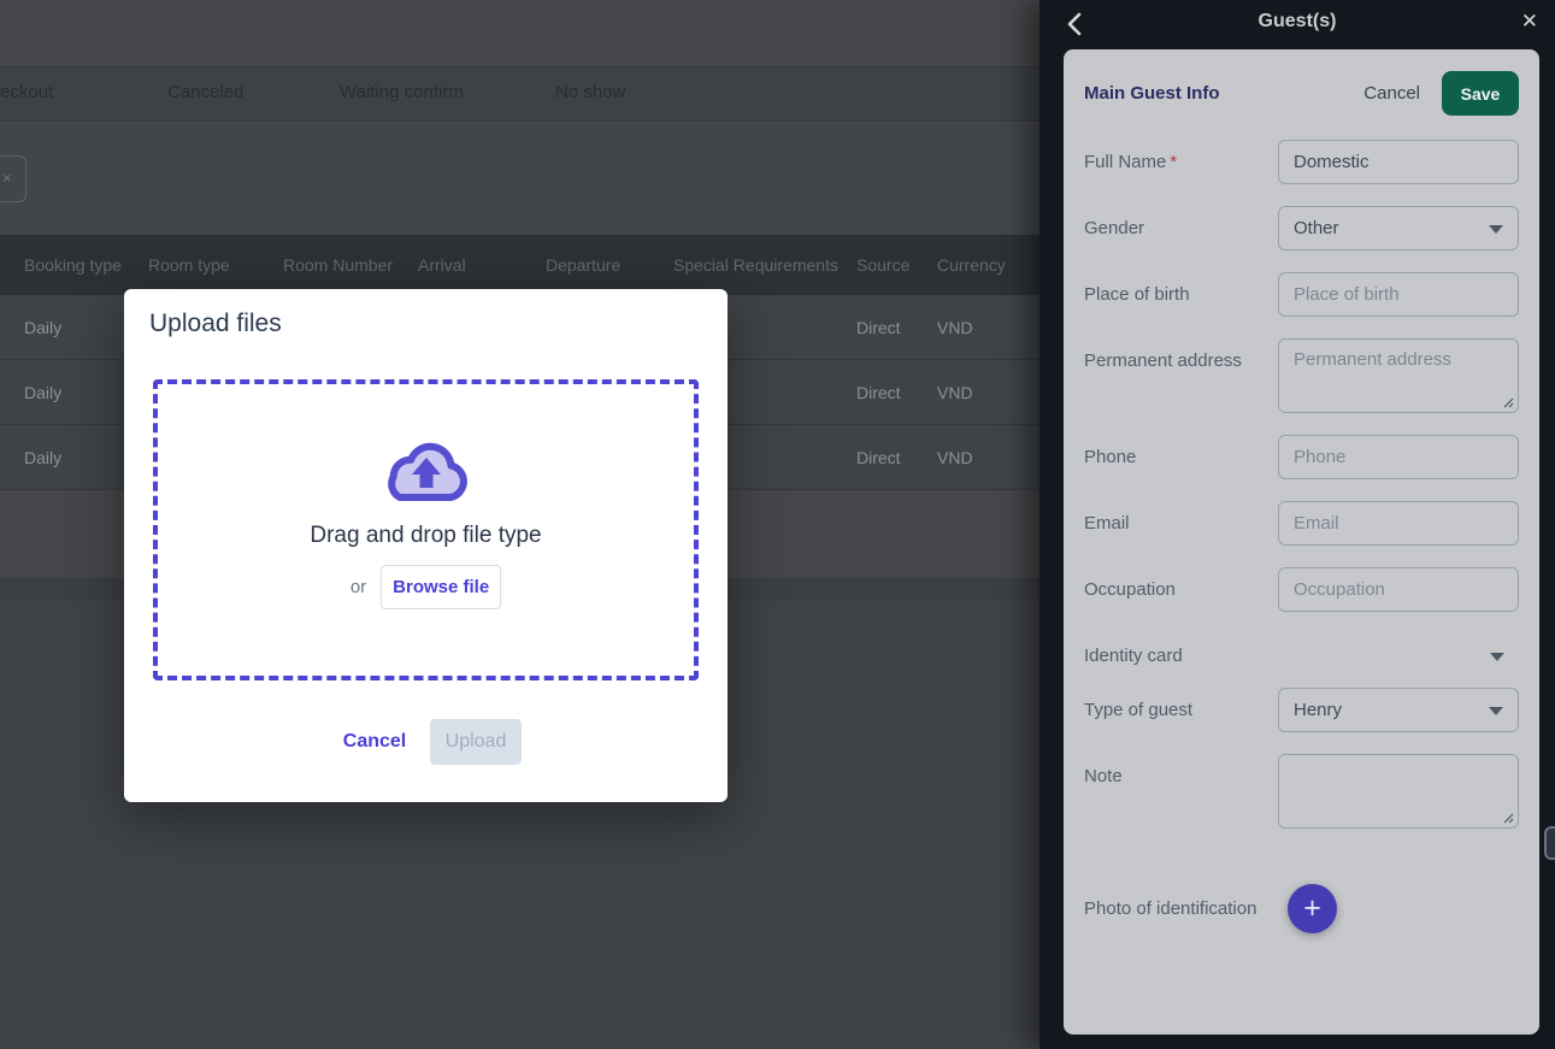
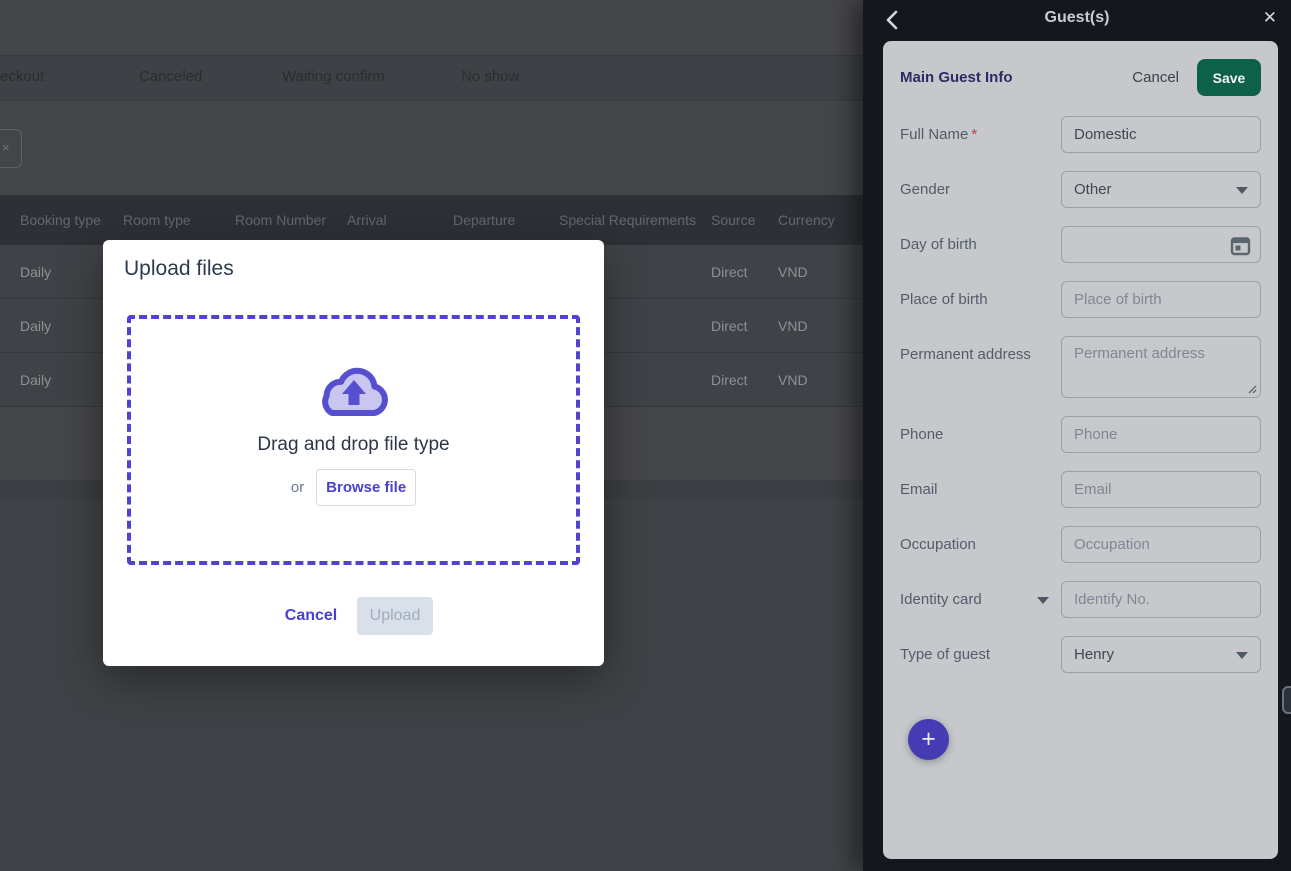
  ×
  Booking type
  Room type
  Room Number
  Arrival
  Departure
  Special Requirements
  Source
  Currency
  Daily
  Direct
  VND
  Daily
  Direct
  VND
  Daily
  Direct
  VND
  Guest(s)
  ✕
  Main Guest Info
  Cancel
  Save
  Full Name *
  Domestic
  Gender
  Other
+ Day of birth
  Place of birth
  Place of birth
  Permanent address
  Permanent address
  Phone
  Phone
  Email
  Email
  Occupation
  Occupation
  Identity card
+ Identify No.
  Type of guest
  Henry
- Note
- Photo of identification
  +
  Upload files
  Drag and drop file type
  or
  Browse file
  Cancel
  Upload
